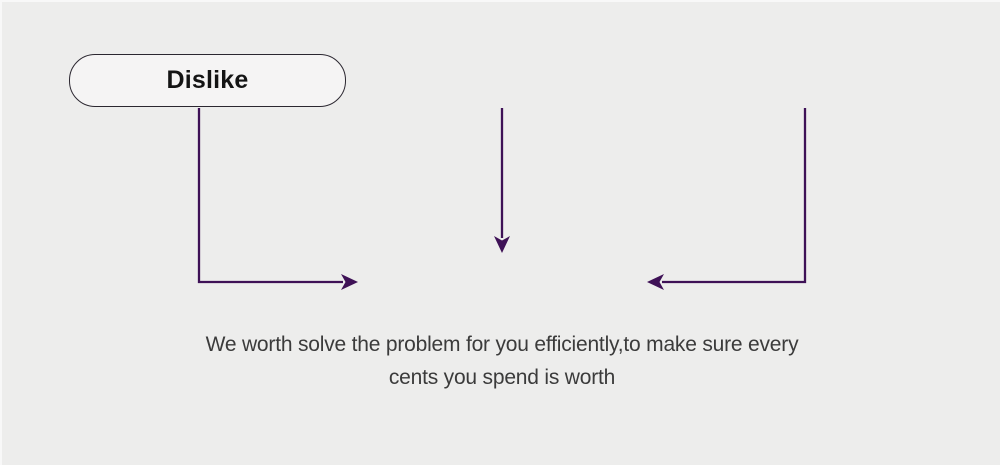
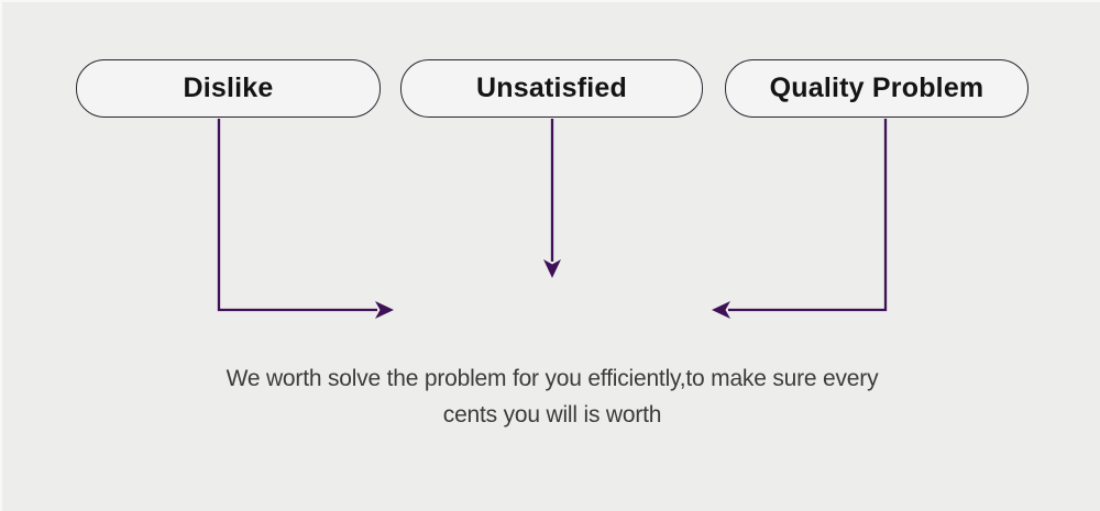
  Dislike
+ Unsatisfied
+ Quality Problem
  We worth solve the problem for you efficiently,to make sure every
- cents you spend is worth
+ cents you will is worth
